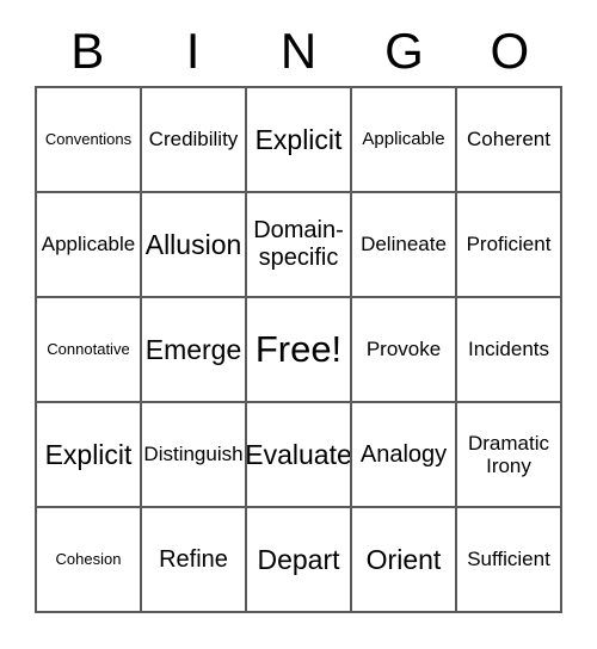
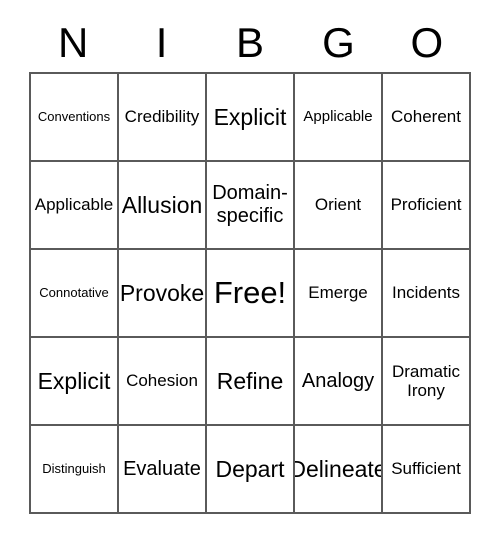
- B
+ N
  I
- N
+ B
  G
  O
  Conventions
  Credibility
  Explicit
  Applicable
  Coherent
  Applicable
  Allusion
  Domain-
  specific
- Delineate
+ Orient
  Proficient
  Connotative
- Emerge
+ Provoke
  Free!
- Provoke
+ Emerge
  Incidents
  Explicit
- Distinguish
+ Cohesion
- Evaluate
+ Refine
  Analogy
  Dramatic
  Irony
- Cohesion
+ Distinguish
- Refine
+ Evaluate
  Depart
- Orient
+ Delineate
  Sufficient
